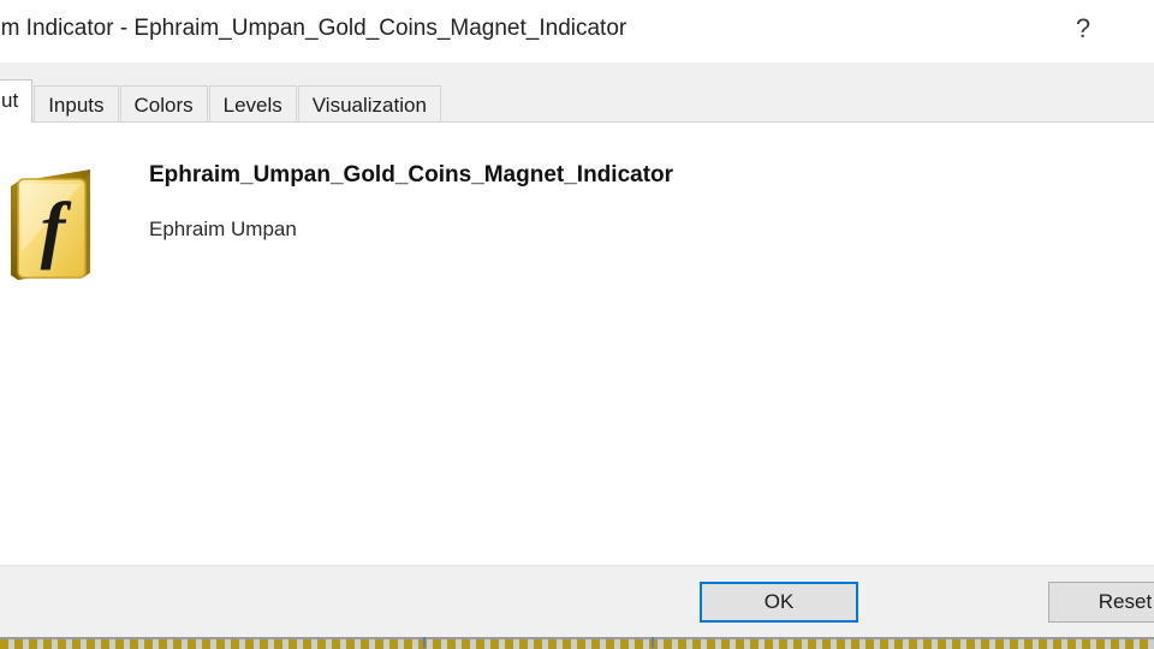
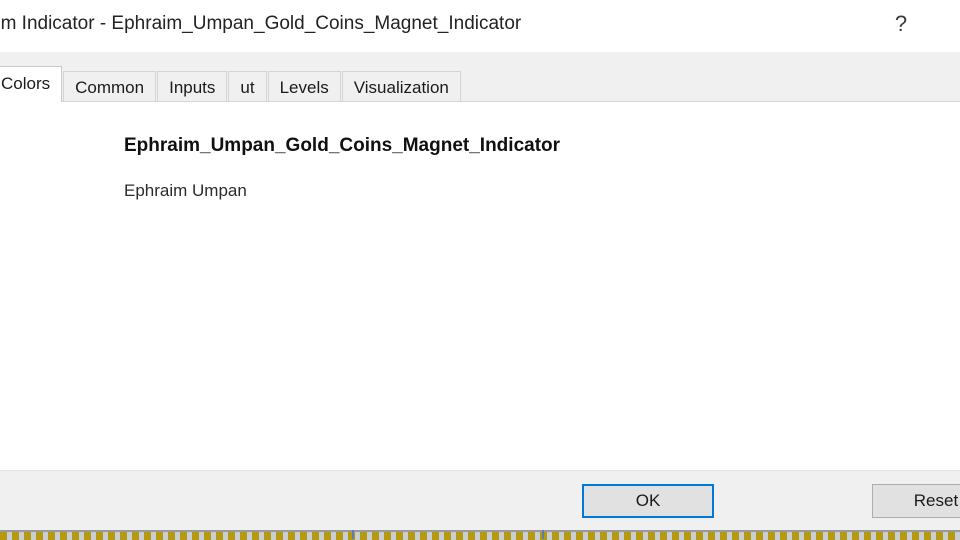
  m Indicator - Ephraim_Umpan_Gold_Coins_Magnet_Indicator
  ?
- ut
+ Colors
+ Common
  Inputs
- Colors
+ ut
  Levels
  Visualization
- f
  Ephraim_Umpan_Gold_Coins_Magnet_Indicator
  Ephraim Umpan
  OK
  Reset
